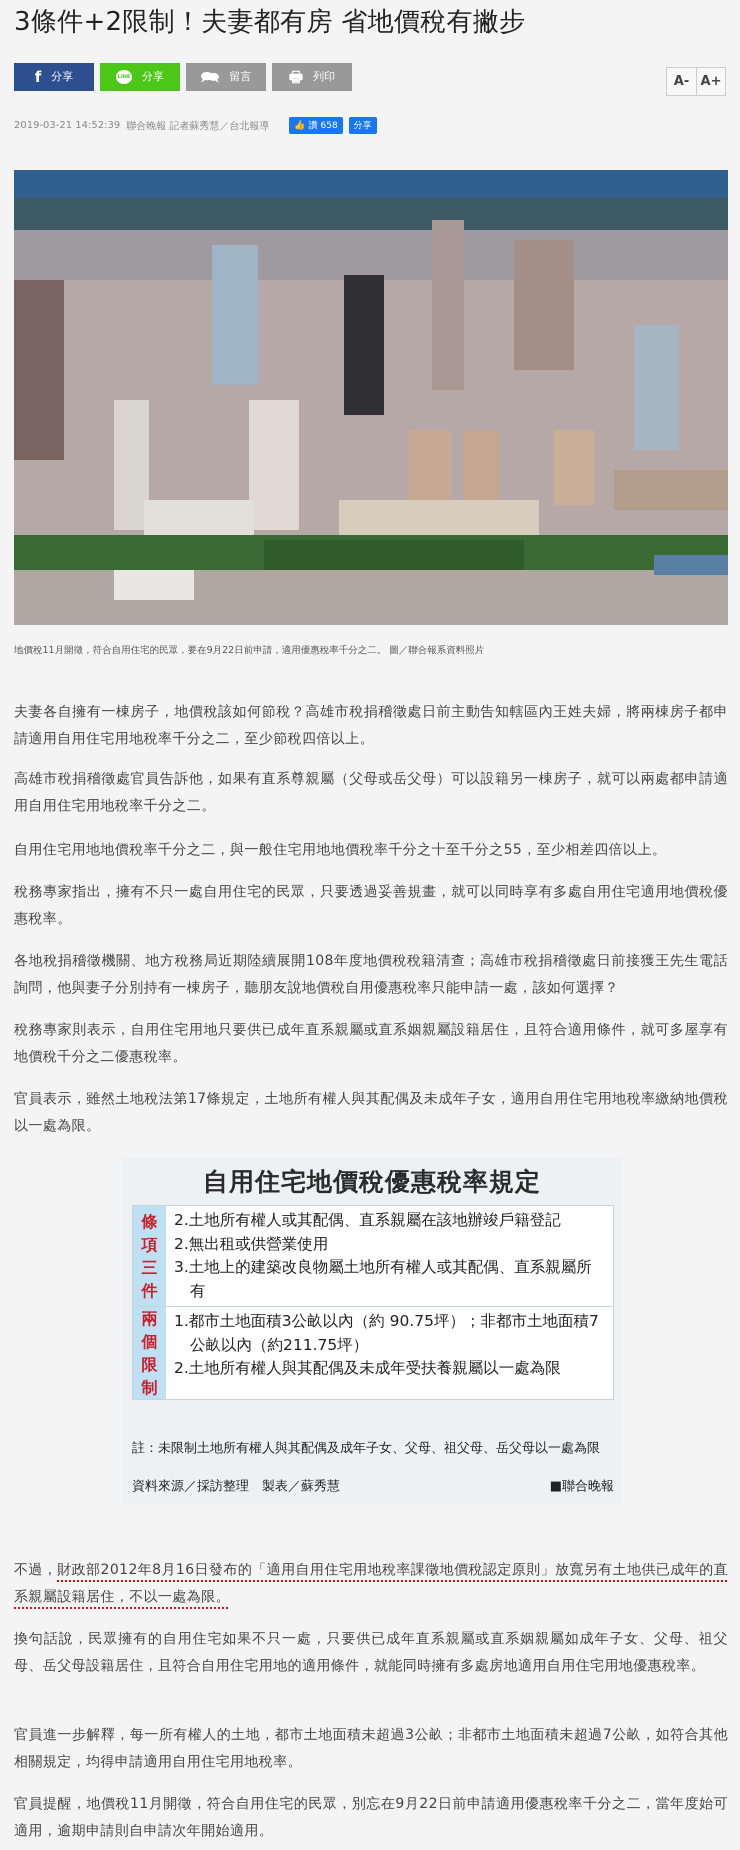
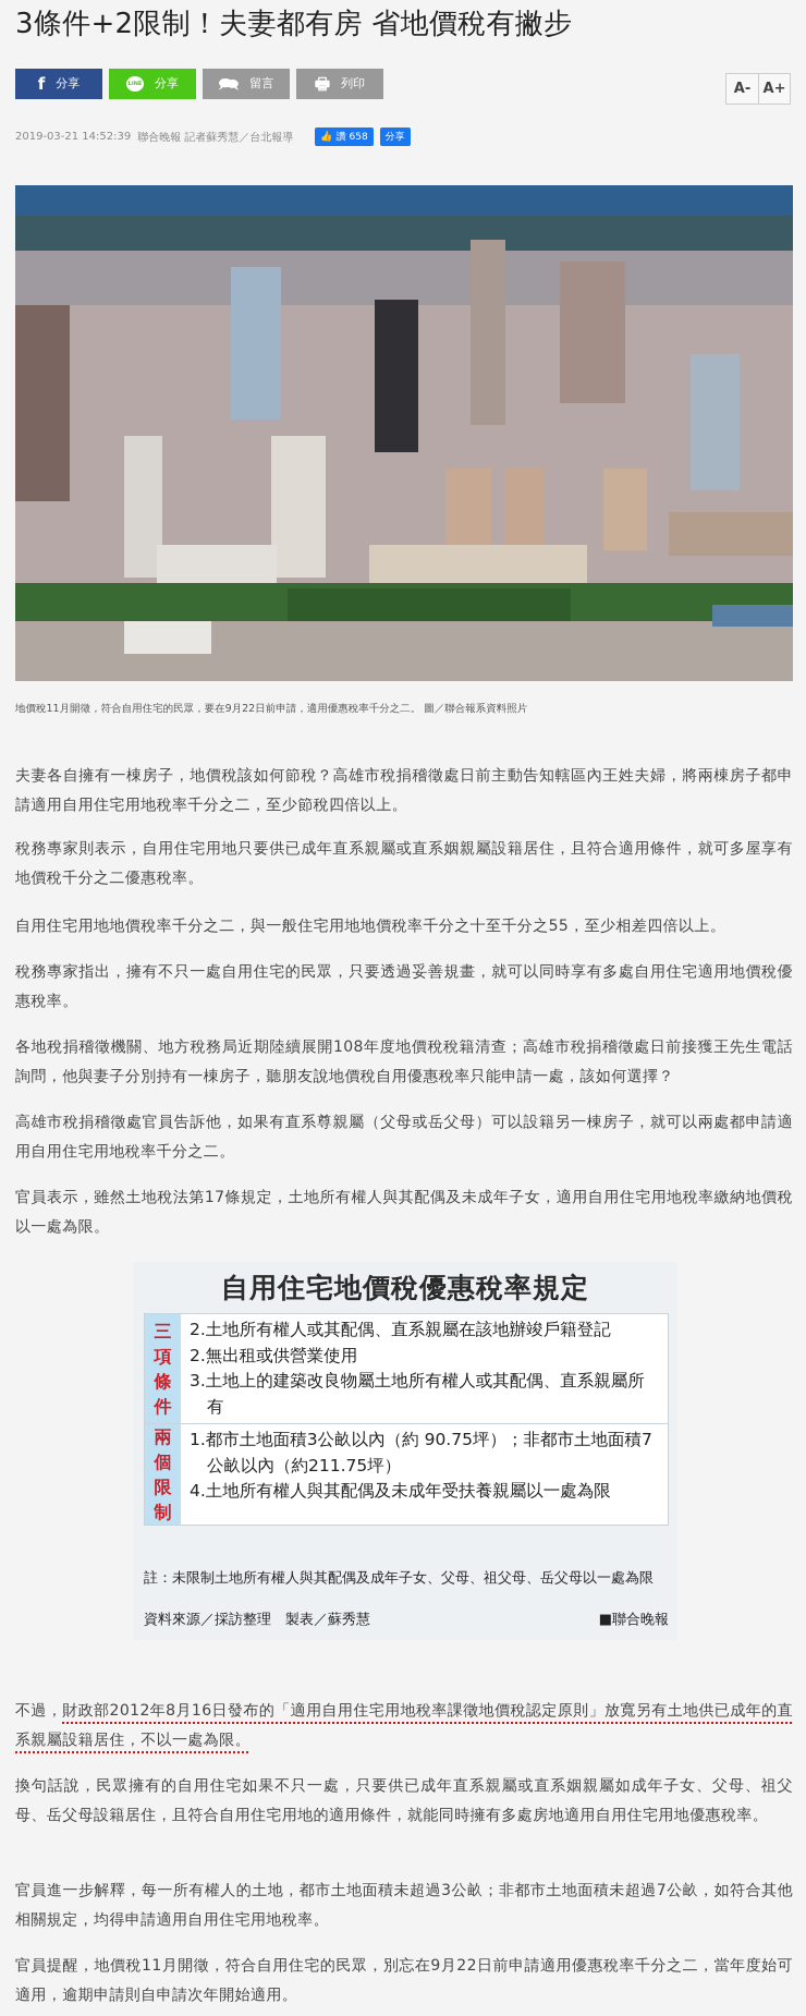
  3條件+2限制！夫妻都有房 省地價稅有撇步
  f
  分享
  分享
  🗪
  留言
  🖶
  列印
  A-
  A+
  2019-03-21 14:52:39
  聯合晚報 記者蘇秀慧／台北報導
  👍
  讚 658
  分享
  地價稅11月開徵，符合自用住宅的民眾，要在9月22日前申請，適用優惠稅率千分之二。 圖／聯合報系資料照片
  夫妻各自擁有一棟房子，地價稅該如何節稅？高雄市稅捐稽徵處日前主動告知轄區內王姓夫婦，將兩棟房子都申請適用自用住宅用地稅率千分之二，至少節稅四倍以上。
- 高雄市稅捐稽徵處官員告訴他，如果有直系尊親屬（父母或岳父母）可以設籍另一棟房子，就可以兩處都申請適用自用住宅用地稅率千分之二。
+ 稅務專家則表示，自用住宅用地只要供已成年直系親屬或直系姻親屬設籍居住，且符合適用條件，就可多屋享有地價稅千分之二優惠稅率。
  自用住宅用地地價稅率千分之二，與一般住宅用地地價稅率千分之十至千分之55，至少相差四倍以上。
  稅務專家指出，擁有不只一處自用住宅的民眾，只要透過妥善規畫，就可以同時享有多處自用住宅適用地價稅優惠稅率。
  各地稅捐稽徵機關、地方稅務局近期陸續展開108年度地價稅稅籍清查；高雄市稅捐稽徵處日前接獲王先生電話詢問，他與妻子分別持有一棟房子，聽朋友說地價稅自用優惠稅率只能申請一處，該如何選擇？
- 稅務專家則表示，自用住宅用地只要供已成年直系親屬或直系姻親屬設籍居住，且符合適用條件，就可多屋享有地價稅千分之二優惠稅率。
+ 高雄市稅捐稽徵處官員告訴他，如果有直系尊親屬（父母或岳父母）可以設籍另一棟房子，就可以兩處都申請適用自用住宅用地稅率千分之二。
  官員表示，雖然土地稅法第17條規定，土地所有權人與其配偶及未成年子女，適用自用住宅用地稅率繳納地價稅以一處為限。
  自用住宅地價稅優惠稅率規定
- 條
+ 三
  項
- 三
+ 條
  件
  2.土地所有權人或其配偶、直系親屬在該地辦竣戶籍登記
  2.無出租或供營業使用
  3.土地上的建築改良物屬土地所有權人或其配偶、直系親屬所有
  兩
  個
  限
  制
  1.都市土地面積3公畝以內（約 90.75坪）；非都市土地面積7公畝以內（約211.75坪）
- 2.土地所有權人與其配偶及未成年受扶養親屬以一處為限
+ 4.土地所有權人與其配偶及未成年受扶養親屬以一處為限
  註：未限制土地所有權人與其配偶及成年子女、父母、祖父母、岳父母以一處為限
  資料來源／採訪整理 製表／蘇秀慧
  ■聯合晚報
  不過，財政部2012年8月16日發布的「適用自用住宅用地稅率課徵地價稅認定原則」放寬另有土地供已成年的直系親屬設籍居住，不以一處為限。
  換句話說，民眾擁有的自用住宅如果不只一處，只要供已成年直系親屬或直系姻親屬如成年子女、父母、祖父母、岳父母設籍居住，且符合自用住宅用地的適用條件，就能同時擁有多處房地適用自用住宅用地優惠稅率。
  官員進一步解釋，每一所有權人的土地，都市土地面積未超過3公畝；非都市土地面積未超過7公畝，如符合其他相關規定，均得申請適用自用住宅用地稅率。
  官員提醒，地價稅11月開徵，符合自用住宅的民眾，別忘在9月22日前申請適用優惠稅率千分之二，當年度始可適用，逾期申請則自申請次年開始適用。
